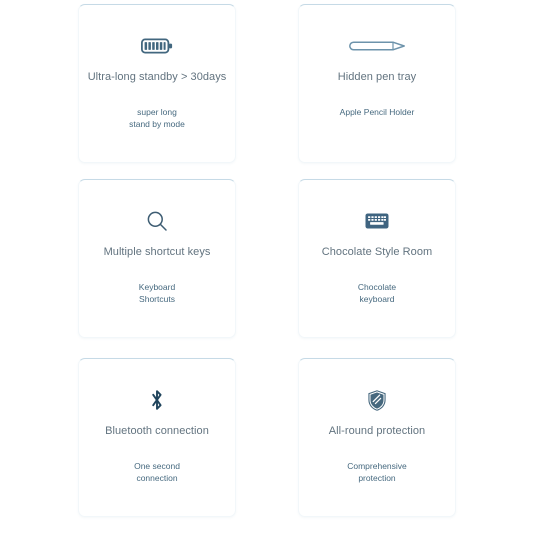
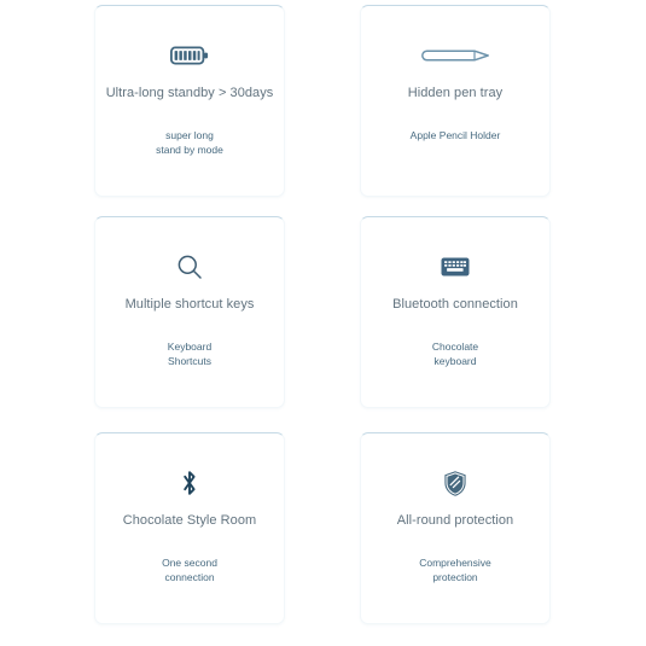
  Ultra-long standby > 30days
  super long
  stand by mode
  Hidden pen tray
  Apple Pencil Holder
  Multiple shortcut keys
  Keyboard
  Shortcuts
- Chocolate Style Room
+ Bluetooth connection
  Chocolate
  keyboard
- Bluetooth connection
+ Chocolate Style Room
  One second
  connection
  All-round protection
  Comprehensive
  protection
